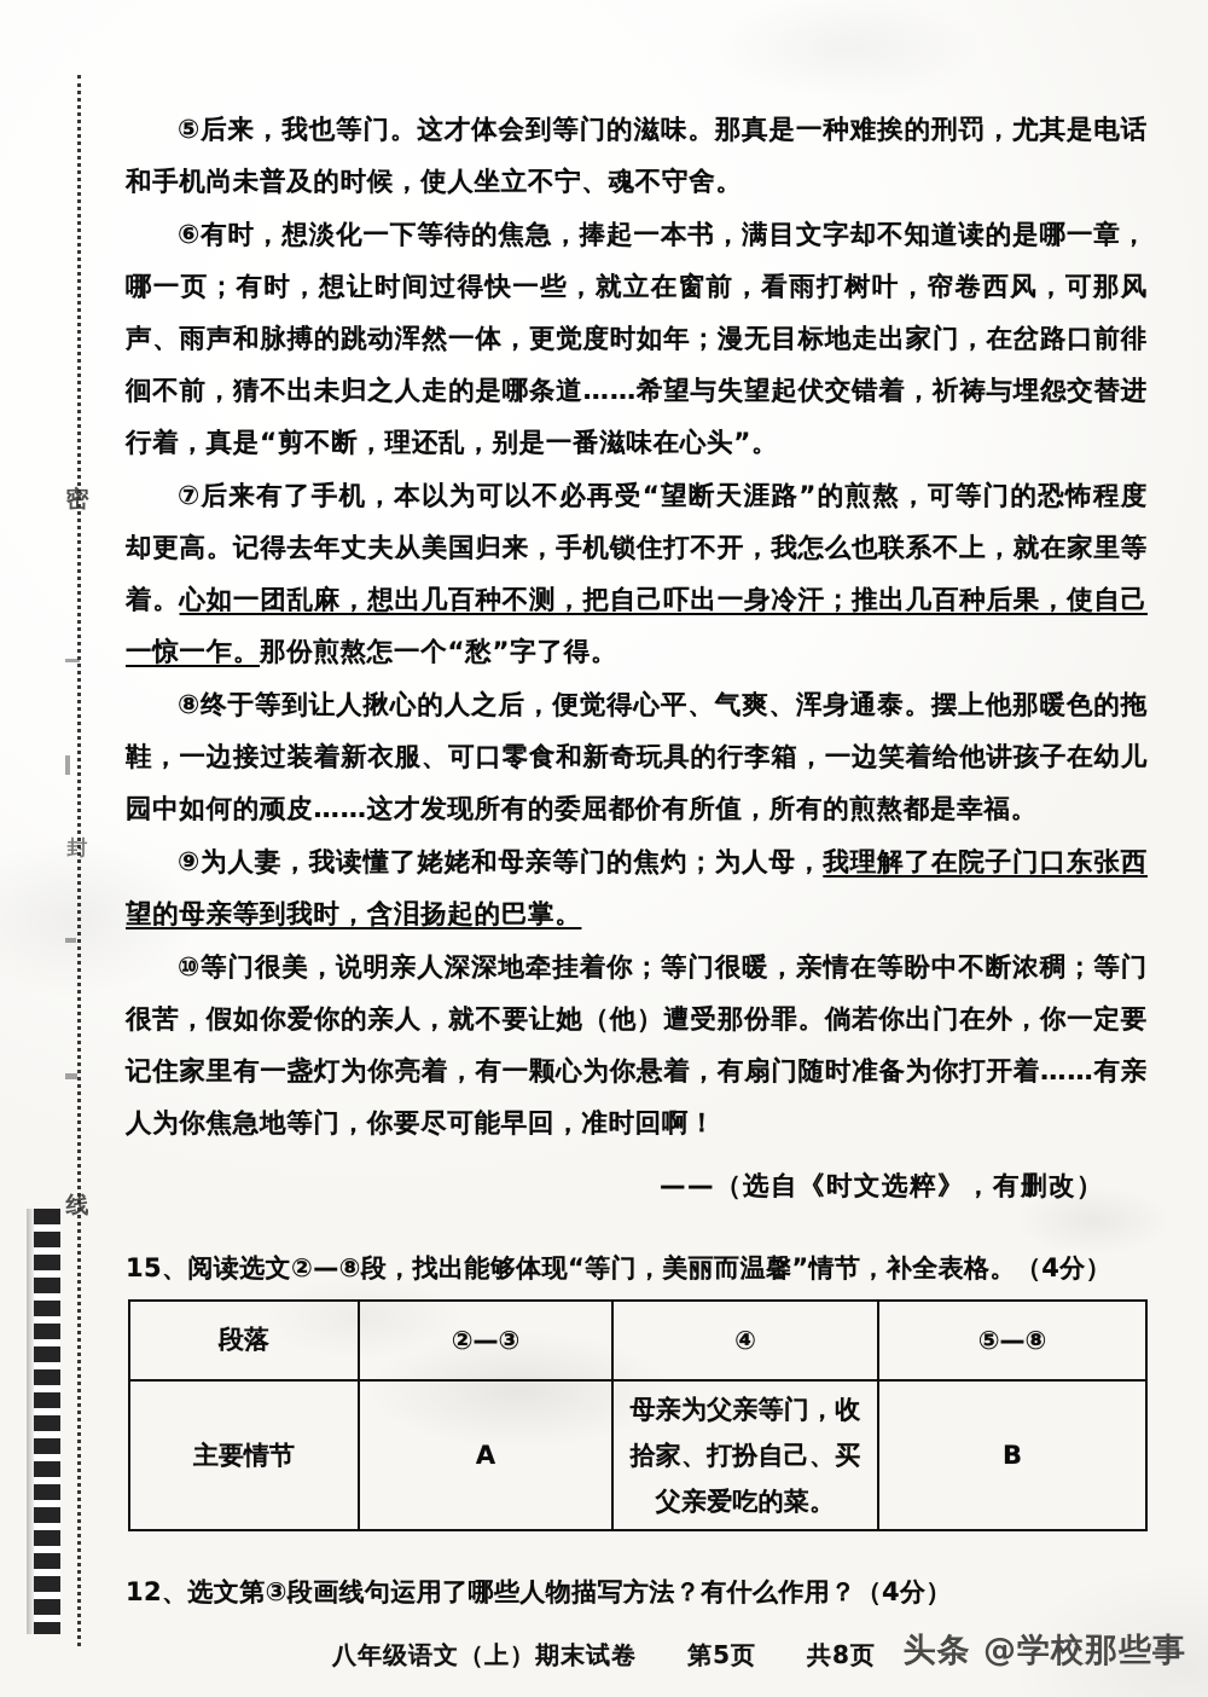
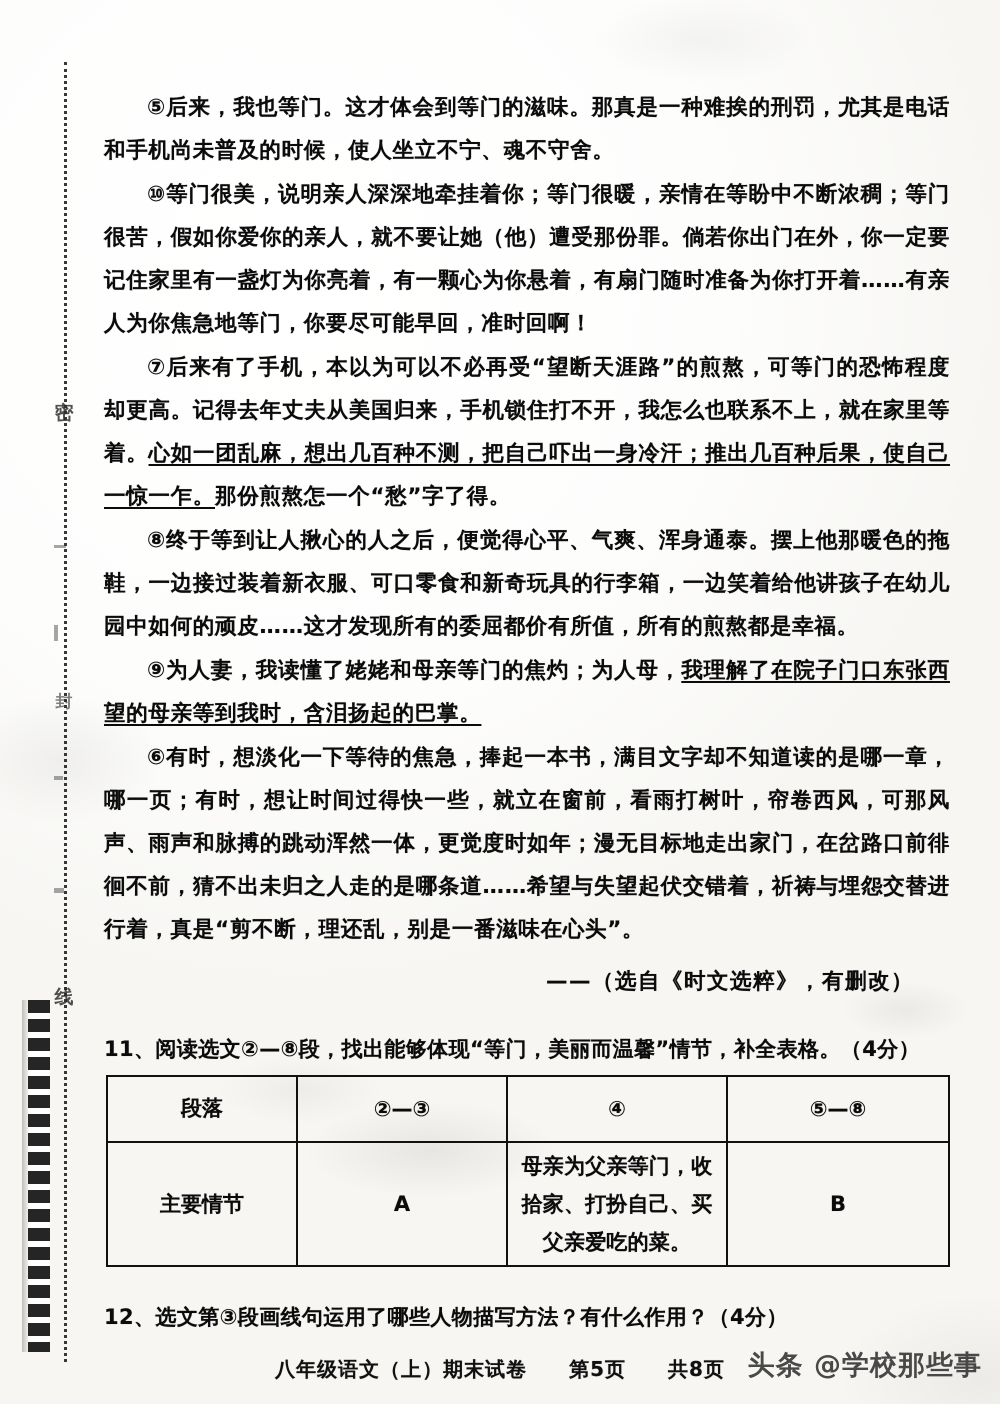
  密
  封
  线
  ⑤后来，我也等门。这才体会到等门的滋味。那真是一种难挨的刑罚，尤其是电话和手机尚未普及的时候，使人坐立不宁、魂不守舍。
- ⑥有时，想淡化一下等待的焦急，捧起一本书，满目文字却不知道读的是哪一章，哪一页；有时，想让时间过得快一些，就立在窗前，看雨打树叶，帘卷西风，可那风声、雨声和脉搏的跳动浑然一体，更觉度时如年；漫无目标地走出家门，在岔路口前徘徊不前，猜不出未归之人走的是哪条道……希望与失望起伏交错着，祈祷与埋怨交替进行着，真是“剪不断，理还乱，别是一番滋味在心头”。
+ ⑩等门很美，说明亲人深深地牵挂着你；等门很暖，亲情在等盼中不断浓稠；等门很苦，假如你爱你的亲人，就不要让她（他）遭受那份罪。倘若你出门在外，你一定要记住家里有一盏灯为你亮着，有一颗心为你悬着，有扇门随时准备为你打开着……有亲人为你焦急地等门，你要尽可能早回，准时回啊！
  ⑦后来有了手机，本以为可以不必再受“望断天涯路”的煎熬，可等门的恐怖程度却更高。记得去年丈夫从美国归来，手机锁住打不开，我怎么也联系不上，就在家里等着。心如一团乱麻，想出几百种不测，把自己吓出一身冷汗；推出几百种后果，使自己一惊一乍。那份煎熬怎一个“愁”字了得。
  ⑧终于等到让人揪心的人之后，便觉得心平、气爽、浑身通泰。摆上他那暖色的拖鞋，一边接过装着新衣服、可口零食和新奇玩具的行李箱，一边笑着给他讲孩子在幼儿园中如何的顽皮……这才发现所有的委屈都价有所值，所有的煎熬都是幸福。
  ⑨为人妻，我读懂了姥姥和母亲等门的焦灼；为人母，我理解了在院子门口东张西望的母亲等到我时，含泪扬起的巴掌。
- ⑩等门很美，说明亲人深深地牵挂着你；等门很暖，亲情在等盼中不断浓稠；等门很苦，假如你爱你的亲人，就不要让她（他）遭受那份罪。倘若你出门在外，你一定要记住家里有一盏灯为你亮着，有一颗心为你悬着，有扇门随时准备为你打开着……有亲人为你焦急地等门，你要尽可能早回，准时回啊！
+ ⑥有时，想淡化一下等待的焦急，捧起一本书，满目文字却不知道读的是哪一章，哪一页；有时，想让时间过得快一些，就立在窗前，看雨打树叶，帘卷西风，可那风声、雨声和脉搏的跳动浑然一体，更觉度时如年；漫无目标地走出家门，在岔路口前徘徊不前，猜不出未归之人走的是哪条道……希望与失望起伏交错着，祈祷与埋怨交替进行着，真是“剪不断，理还乱，别是一番滋味在心头”。
  ——（选自《时文选粹》，有删改）
- 15、阅读选文②—⑧段，找出能够体现“等门，美丽而温馨”情节，补全表格。（4分）
+ 11、阅读选文②—⑧段，找出能够体现“等门，美丽而温馨”情节，补全表格。（4分）
  段落	②—③	④	⑤—⑧
  主要情节	A	母亲为父亲等门，收拾家、打扮自己、买父亲爱吃的菜。	B
  12、选文第③段画线句运用了哪些人物描写方法？有什么作用？（4分）
  八年级语文（上）期末试卷 第5页 共8页
  头条 @学校那些事
